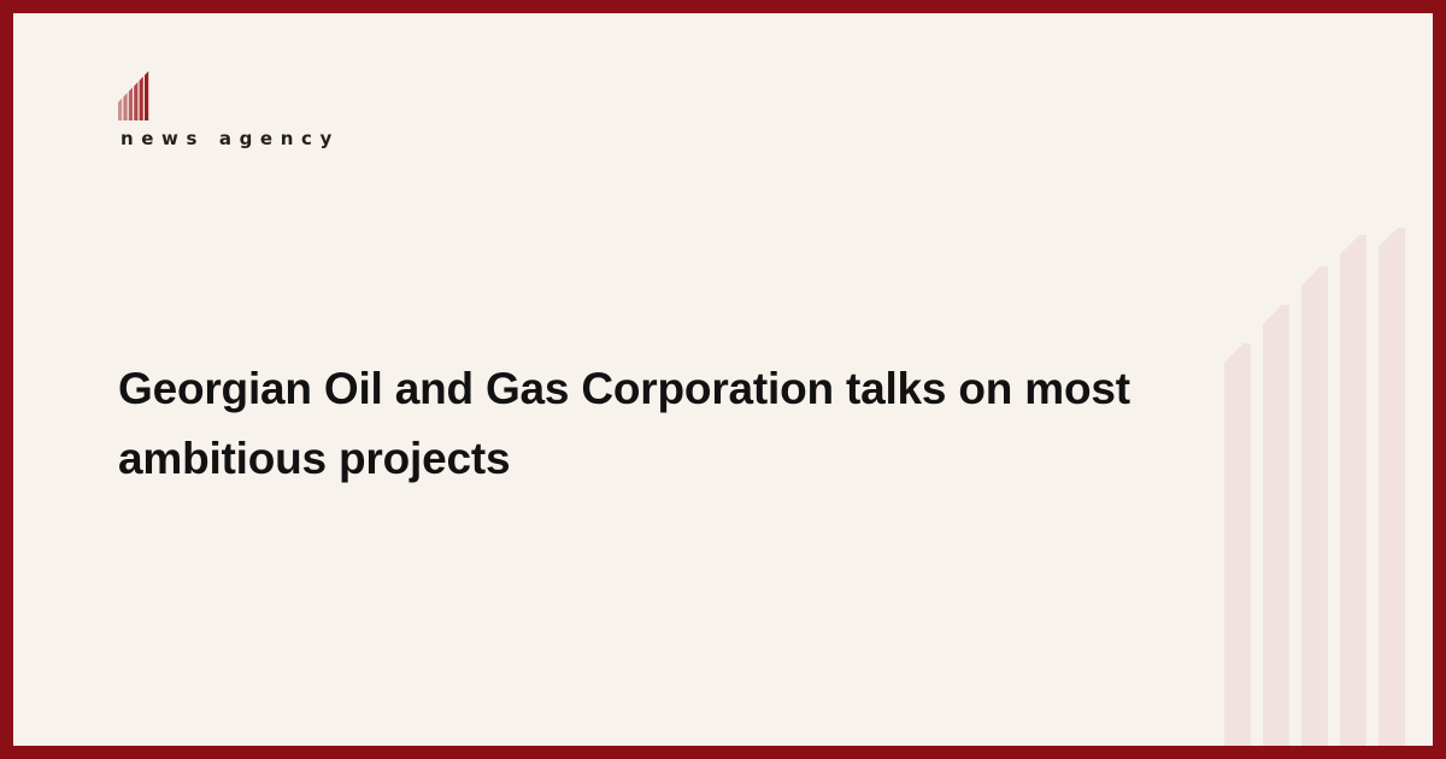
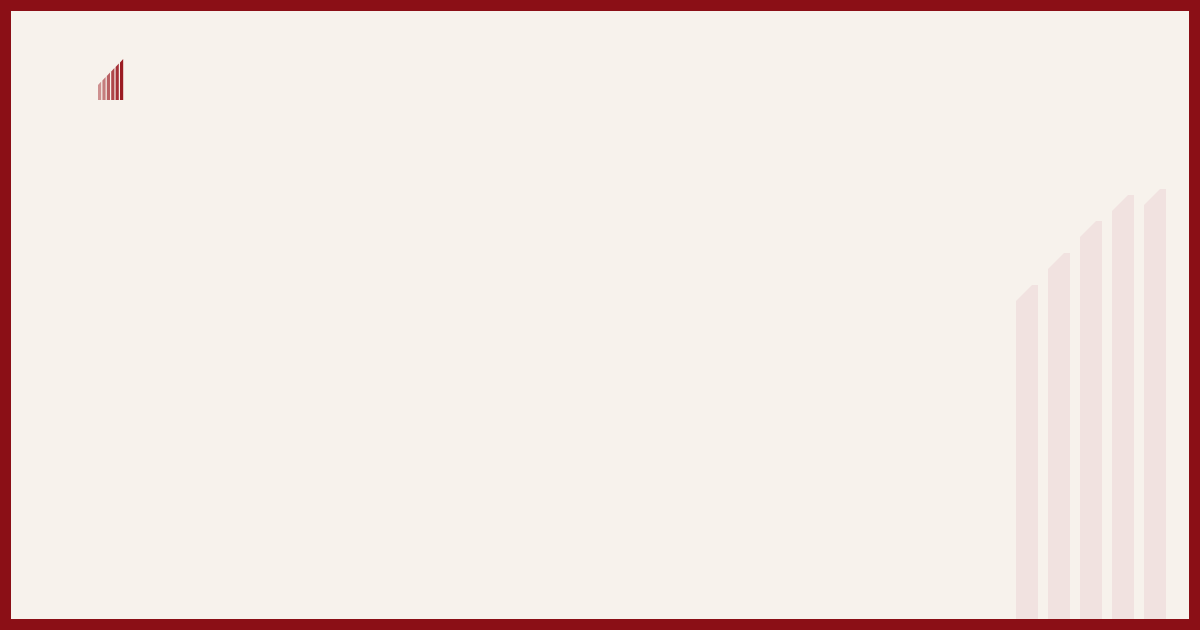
- news agency
- Georgian Oil and Gas Corporation talks on most ambitious projects
